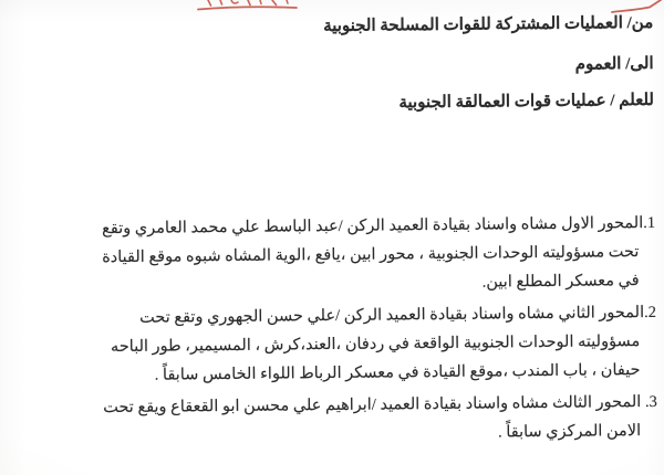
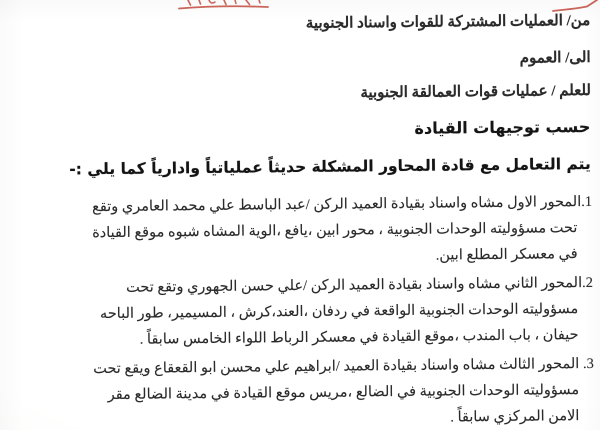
- من/ العمليات المشتركة للقوات المسلحة الجنوبية
+ من/ العمليات المشتركة للقوات واسناد الجنوبية
  الى/ العموم
  للعلم / عمليات قوات العمالقة الجنوبية
+ حسب توجيهات القيادة
+ يتم التعامل مع قادة المحاور المشكلة حديثاً عملياتياً وادارياً كما يلي :-
  1.المحور الاول مشاه واسناد بقيادة العميد الركن /عبد الباسط علي محمد العامري وتقع
  تحت مسؤوليته الوحدات الجنوبية ، محور ابين ،يافع ،الوية المشاه شبوه موقع القيادة
  في معسكر المطلع ابين.
  2.المحور الثاني مشاه واسناد بقيادة العميد الركن /علي حسن الجهوري وتقع تحت
  مسؤوليته الوحدات الجنوبية الواقعة في ردفان ،العند،كرش ، المسيمير، طور الباحه
  حيفان ، باب المندب ،موقع القيادة في معسكر الرباط اللواء الخامس سابقاً .
  3. المحور الثالث مشاه واسناد بقيادة العميد /ابراهيم علي محسن ابو القعقاع ويقع تحت
+ مسؤوليته الوحدات الجنوبية في الضالع ،مريس موقع القيادة في مدينة الضالع مقر
  الامن المركزي سابقاً .
